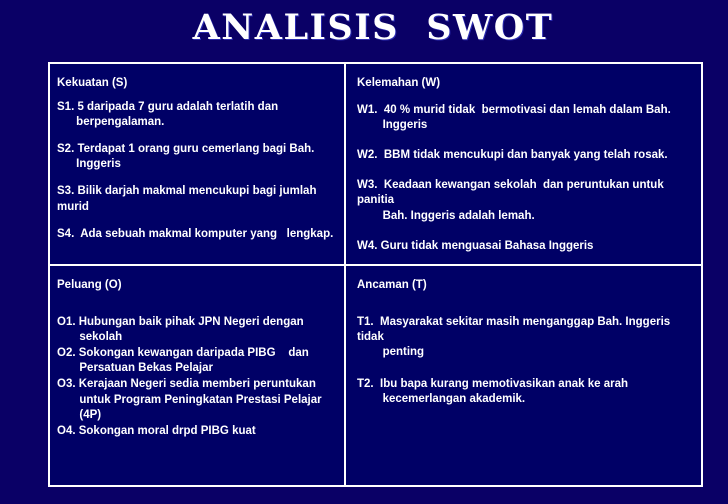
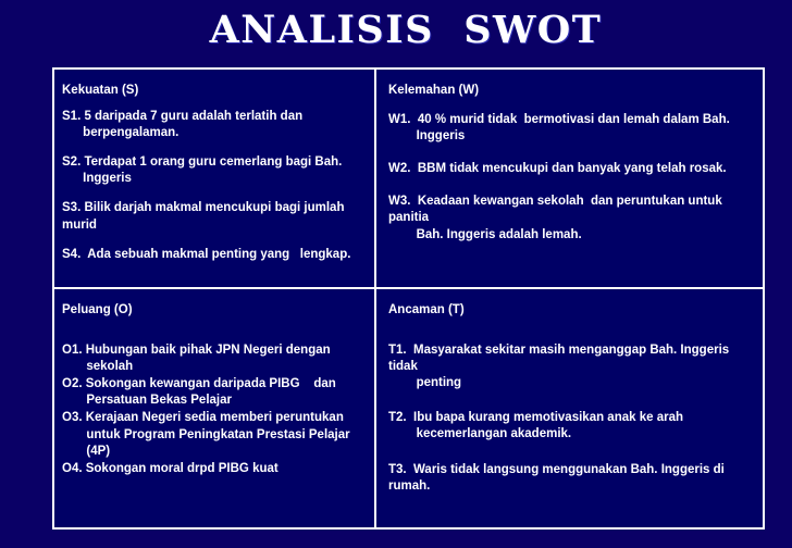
  ANALISIS SWOT
  Kekuatan (S)
  S1. 5 daripada 7 guru adalah terlatih dan
  berpengalaman.
  S2. Terdapat 1 orang guru cemerlang bagi Bah.
  Inggeris
  S3. Bilik darjah makmal mencukupi bagi jumlah murid
- S4. Ada sebuah makmal komputer yang lengkap.
+ S4. Ada sebuah makmal penting yang lengkap.
  Kelemahan (W)
  W1. 40 % murid tidak bermotivasi dan lemah dalam Bah.
  Inggeris
  W2. BBM tidak mencukupi dan banyak yang telah rosak.
  W3. Keadaan kewangan sekolah dan peruntukan untuk panitia
  Bah. Inggeris adalah lemah.
- W4. Guru tidak menguasai Bahasa Inggeris
  Peluang (O)
  O1. Hubungan baik pihak JPN Negeri dengan
  sekolah
  O2. Sokongan kewangan daripada PIBG dan
  Persatuan Bekas Pelajar
  O3. Kerajaan Negeri sedia memberi peruntukan
  untuk Program Peningkatan Prestasi Pelajar
  (4P)
  O4. Sokongan moral drpd PIBG kuat
  Ancaman (T)
  T1. Masyarakat sekitar masih menganggap Bah. Inggeris tidak
  penting
  T2. Ibu bapa kurang memotivasikan anak ke arah
  kecemerlangan akademik.
+ T3. Waris tidak langsung menggunakan Bah. Inggeris di rumah.
